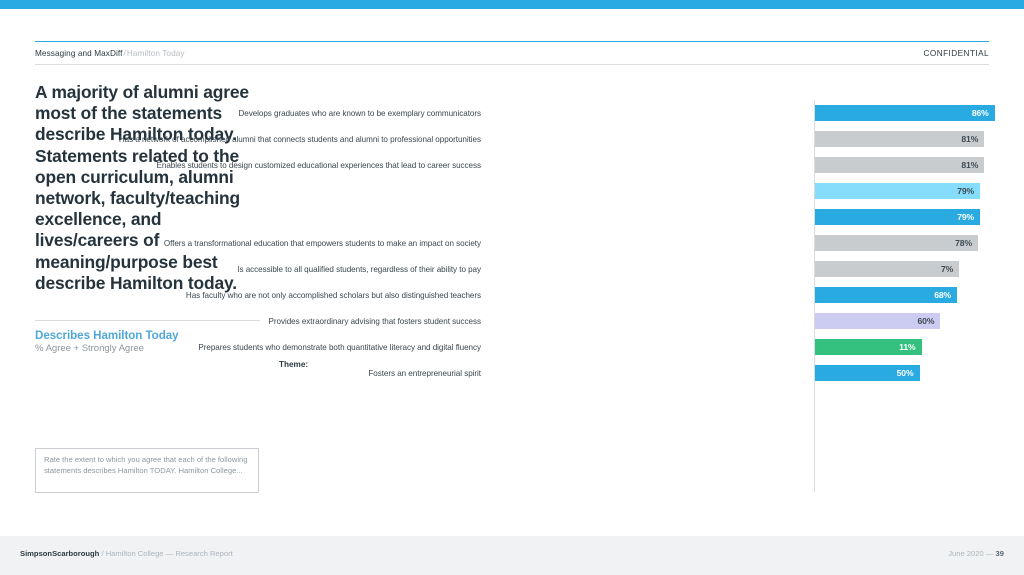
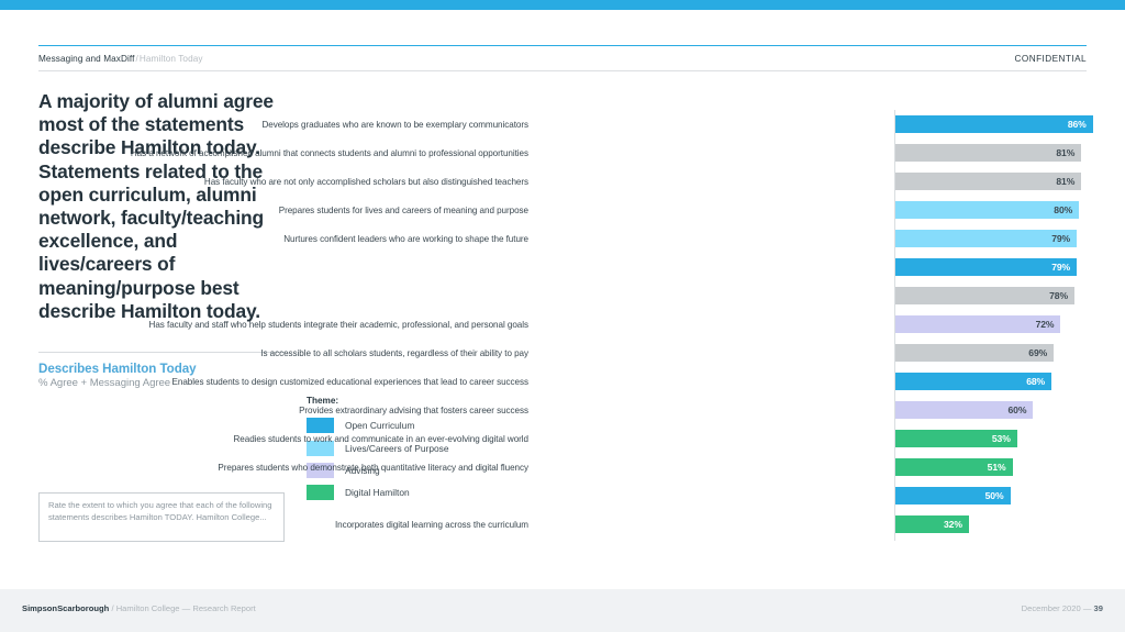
  Messaging and MaxDiff/Hamilton Today
  CONFIDENTIAL
  A majority of alumni agree most of the statements describe Hamilton today. Statements related to the open curriculum, alumni network, faculty/teaching excellence, and lives/careers of meaning/purpose best describe Hamilton today.
  Describes Hamilton Today
- % Agree + Strongly Agree
+ % Agree + Messaging Agree
  Rate the extent to which you agree that each of the following statements describes Hamilton TODAY. Hamilton College...
  Theme:
+ Open Curriculum
+ Lives/Careers of Purpose
+ Advising
+ Digital Hamilton
  Develops graduates who are known to be exemplary communicators
  86%
  Has a network of accomplished alumni that connects students and alumni to professional opportunities
  81%
- Enables students to design customized educational experiences that lead to career success
+ Has faculty who are not only accomplished scholars but also distinguished teachers
  81%
+ Prepares students for lives and careers of meaning and purpose
+ 80%
+ Nurtures confident leaders who are working to shape the future
  79%
  79%
- Offers a transformational education that empowers students to make an impact on society
  78%
+ Has faculty and staff who help students integrate their academic, professional, and personal goals
+ 72%
- Is accessible to all qualified students, regardless of their ability to pay
+ Is accessible to all scholars students, regardless of their ability to pay
- 7%
+ 69%
- Has faculty who are not only accomplished scholars but also distinguished teachers
+ Enables students to design customized educational experiences that lead to career success
  68%
- Provides extraordinary advising that fosters student success
+ Provides extraordinary advising that fosters career success
  60%
+ Readies students to work and communicate in an ever-evolving digital world
+ 53%
  Prepares students who demonstrate both quantitative literacy and digital fluency
- 11%
+ 51%
- Fosters an entrepreneurial spirit
  50%
+ Incorporates digital learning across the curriculum
+ 32%
  SimpsonScarborough / Hamilton College — Research Report
- June 2020 — 39
+ December 2020 — 39
